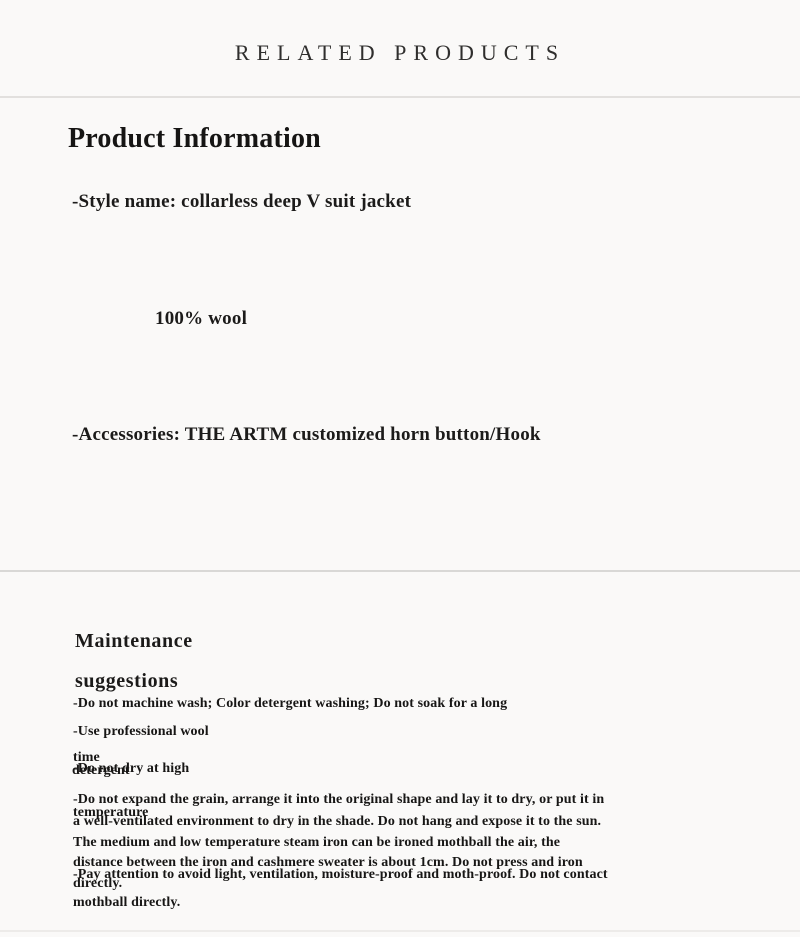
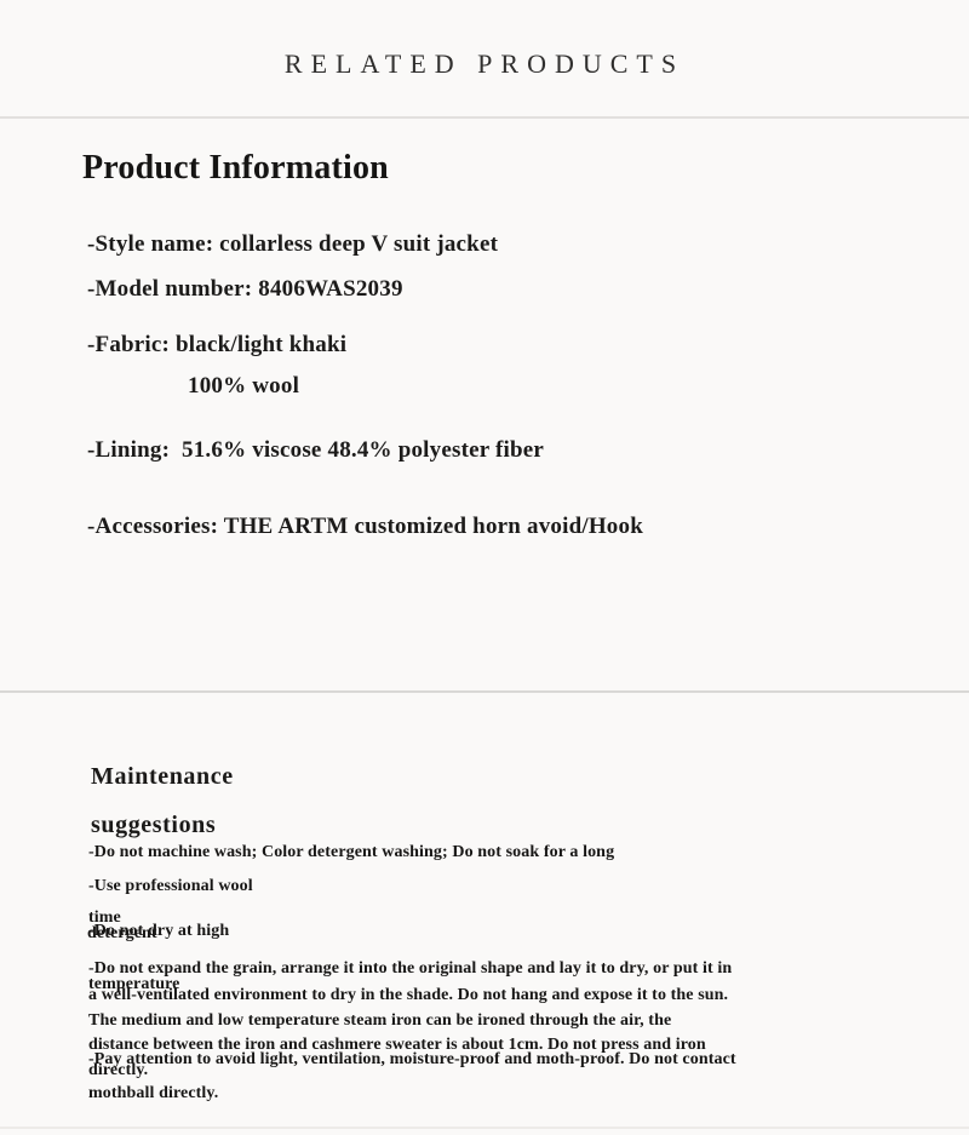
  RELATED PRODUCTS
  Product Information
  -Style name: collarless deep V suit jacket
+ -Model number: 8406WAS2039
+ -Fabric: black/light khaki
  100% wool
+ -Lining: 51.6% viscose 48.4% polyester fiber
- -Accessories: THE ARTM customized horn button/Hook
+ -Accessories: THE ARTM customized horn avoid/Hook
  Maintenance
  suggestions
  -Do not machine wash; Color detergent washing; Do not soak for a long
  -Use professional wool
  time
  detergent
  -Do not dry at high
  -Do not expand the grain, arrange it into the original shape and lay it to dry, or put it in
  temperature
  a well-ventilated environment to dry in the shade. Do not hang and expose it to the sun.
- The medium and low temperature steam iron can be ironed mothball the air, the
+ The medium and low temperature steam iron can be ironed through the air, the
  distance between the iron and cashmere sweater is about 1cm. Do not press and iron
  -Pay attention to avoid light, ventilation, moisture-proof and moth-proof. Do not contact
  directly.
  mothball directly.
